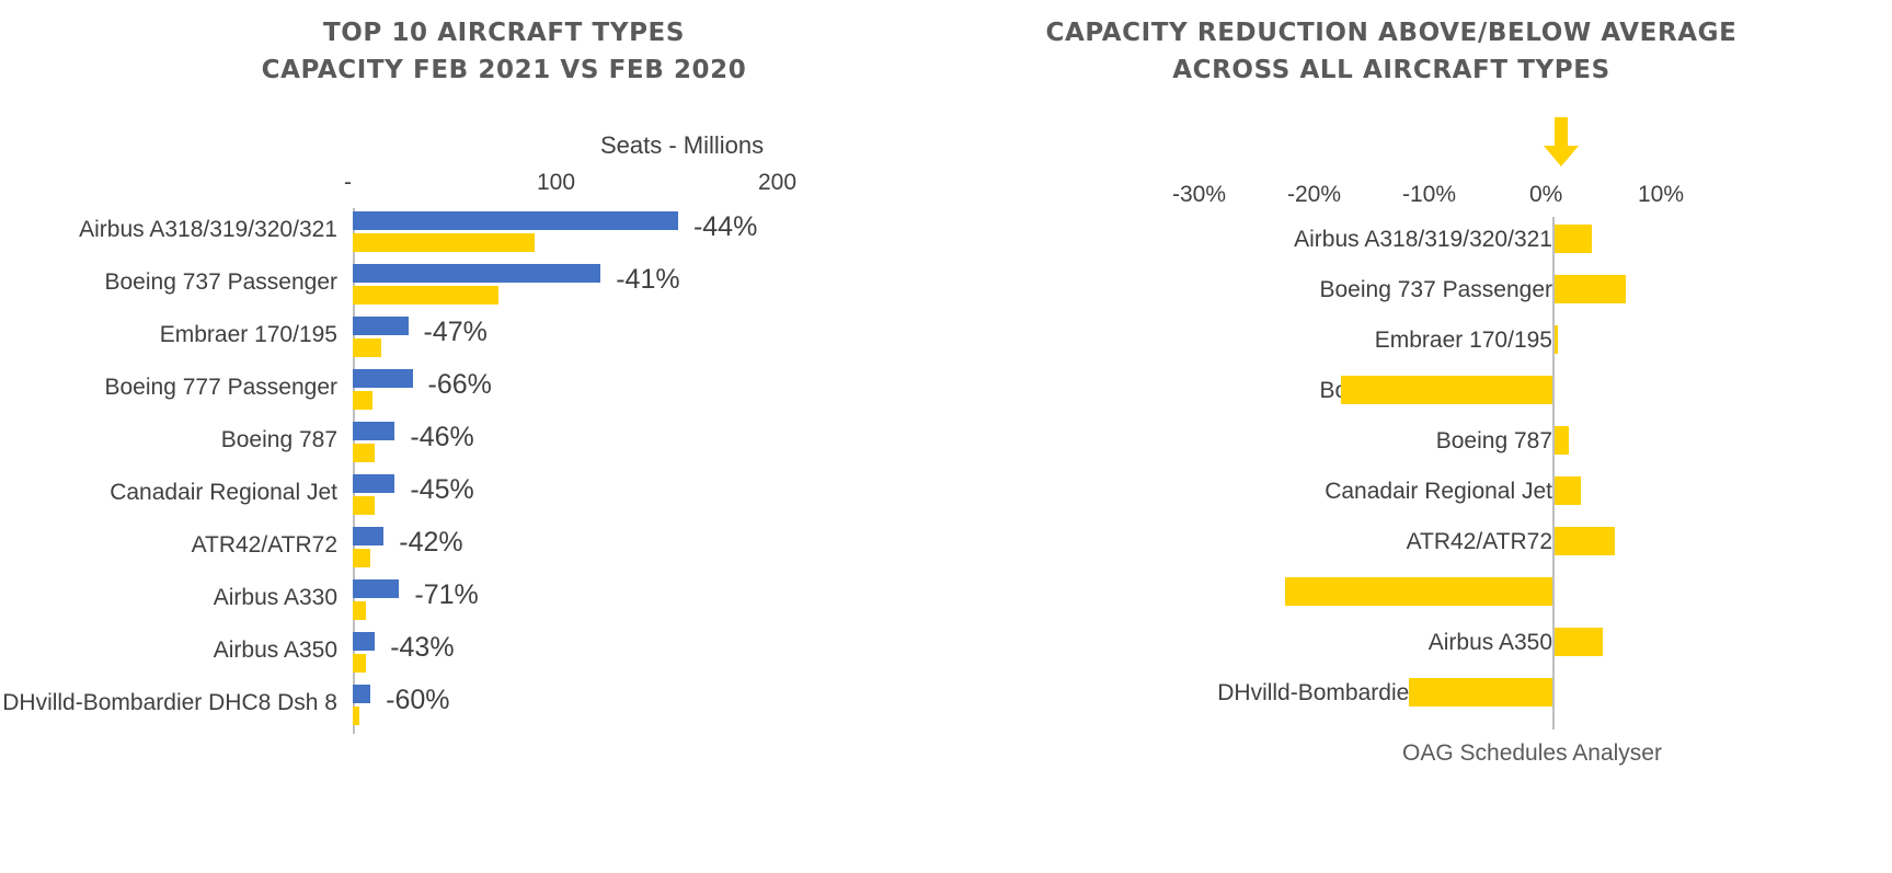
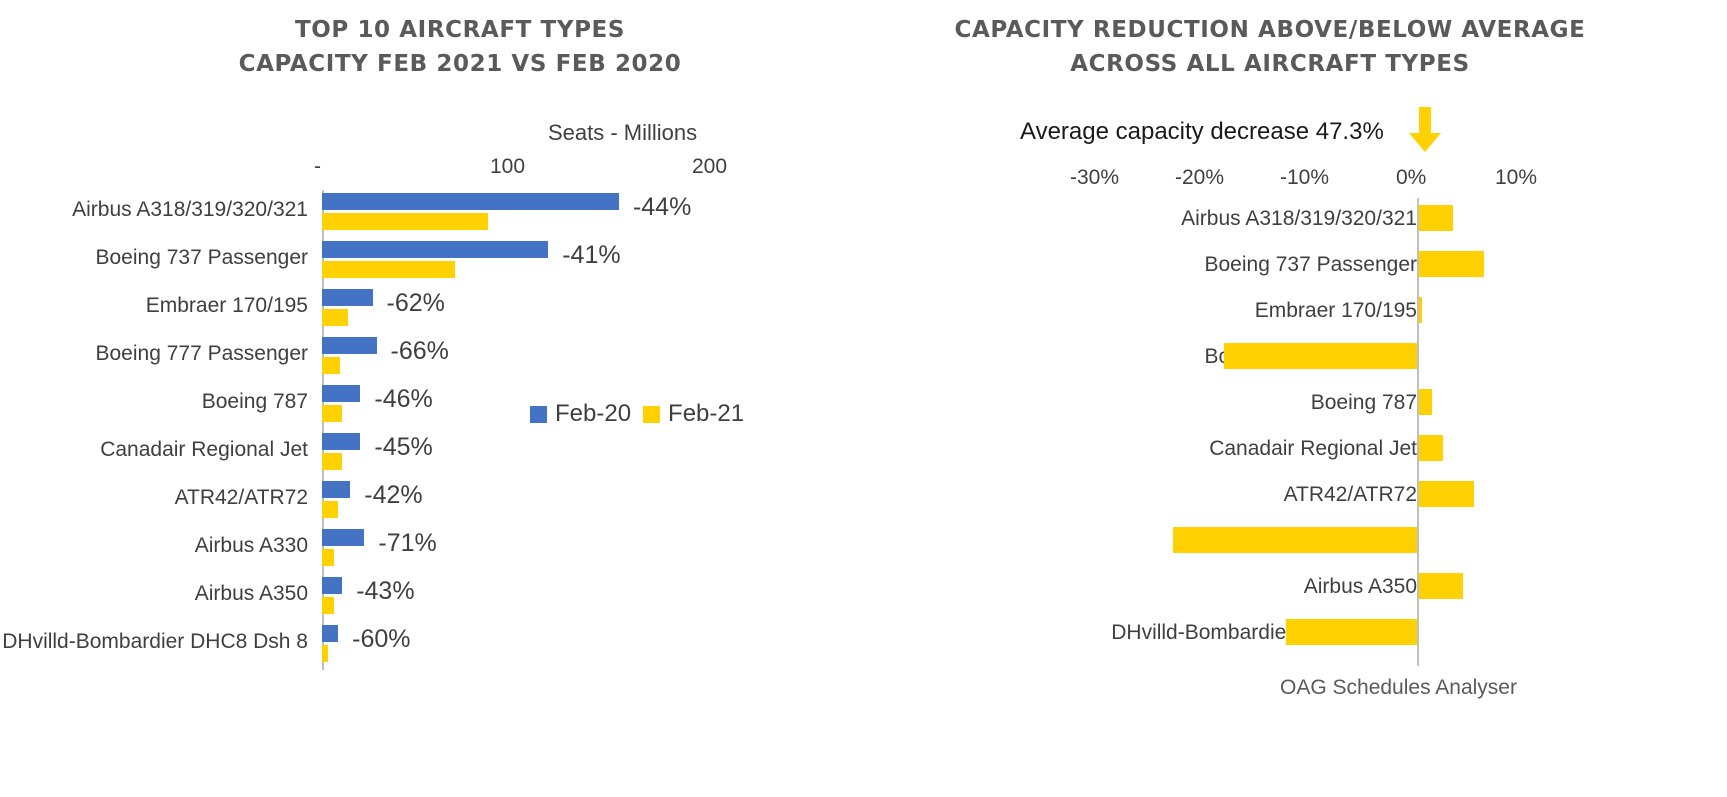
  TOP 10 AIRCRAFT TYPES
  CAPACITY FEB 2021 VS FEB 2020
  CAPACITY REDUCTION ABOVE/BELOW AVERAGE
  ACROSS ALL AIRCRAFT TYPES
  Seats - Millions
  -
  100
  200
  Airbus A318/319/320/321
  -44%
  Boeing 737 Passenger
  -41%
  Embraer 170/195
- -47%
+ -62%
  Boeing 777 Passenger
  -66%
  Boeing 787
  -46%
  Canadair Regional Jet
  -45%
  ATR42/ATR72
  -42%
  Airbus A330
  -71%
  Airbus A350
  -43%
  DHvilld-Bombardier DHC8 Dsh 8
  -60%
+ Feb-20
+ Feb-21
+ Average capacity decrease 47.3%
  -30%
  -20%
  -10%
  0%
  10%
  Airbus A318/319/320/321
  Boeing 737 Passenger
  Embraer 170/195
  Boeing 787
  Canadair Regional Jet
  ATR42/ATR72
  Airbus A350
  OAG Schedules Analyser
